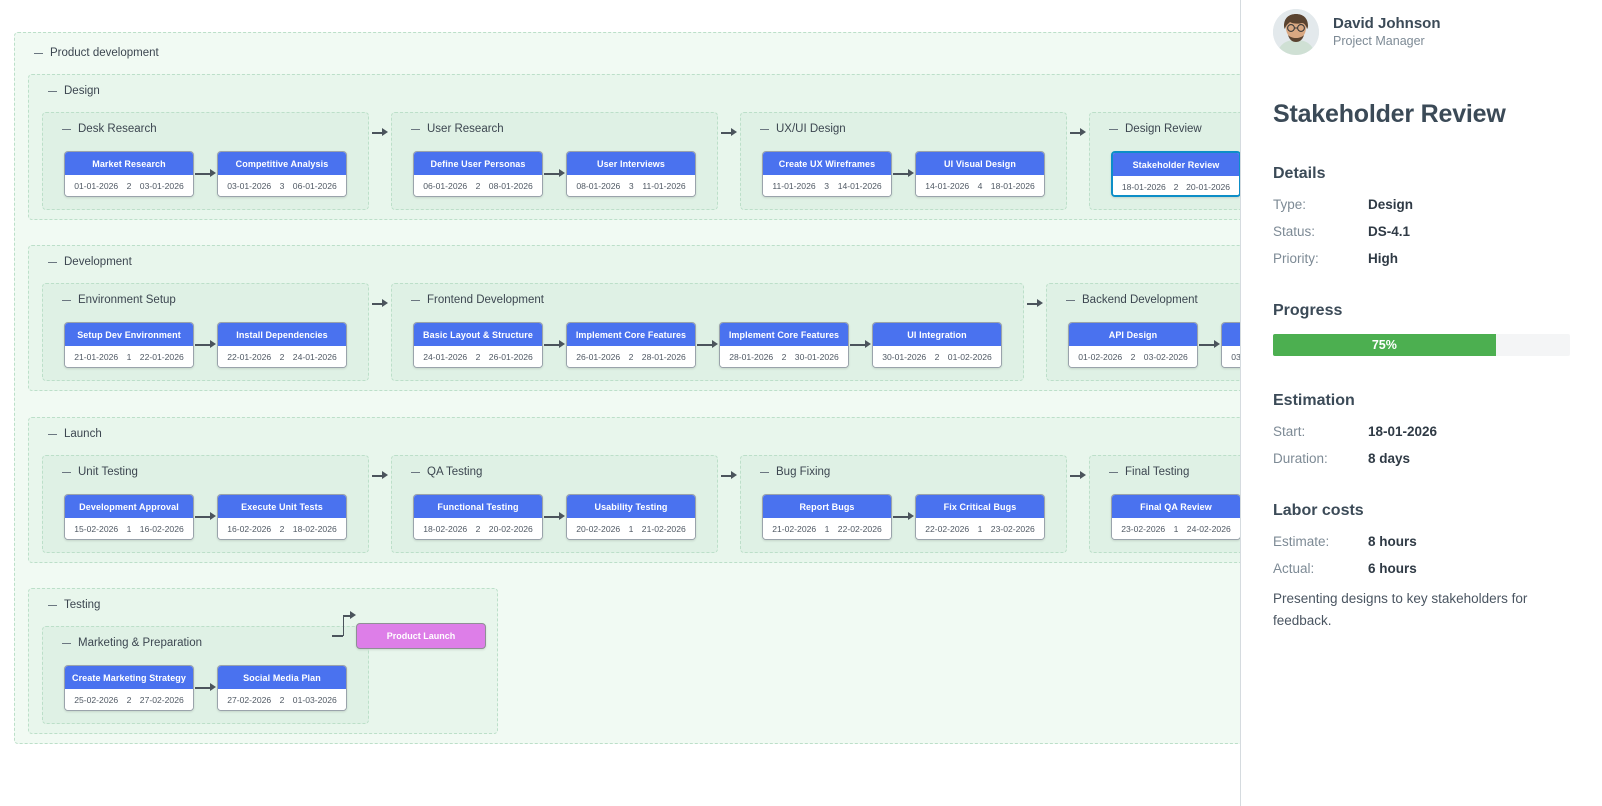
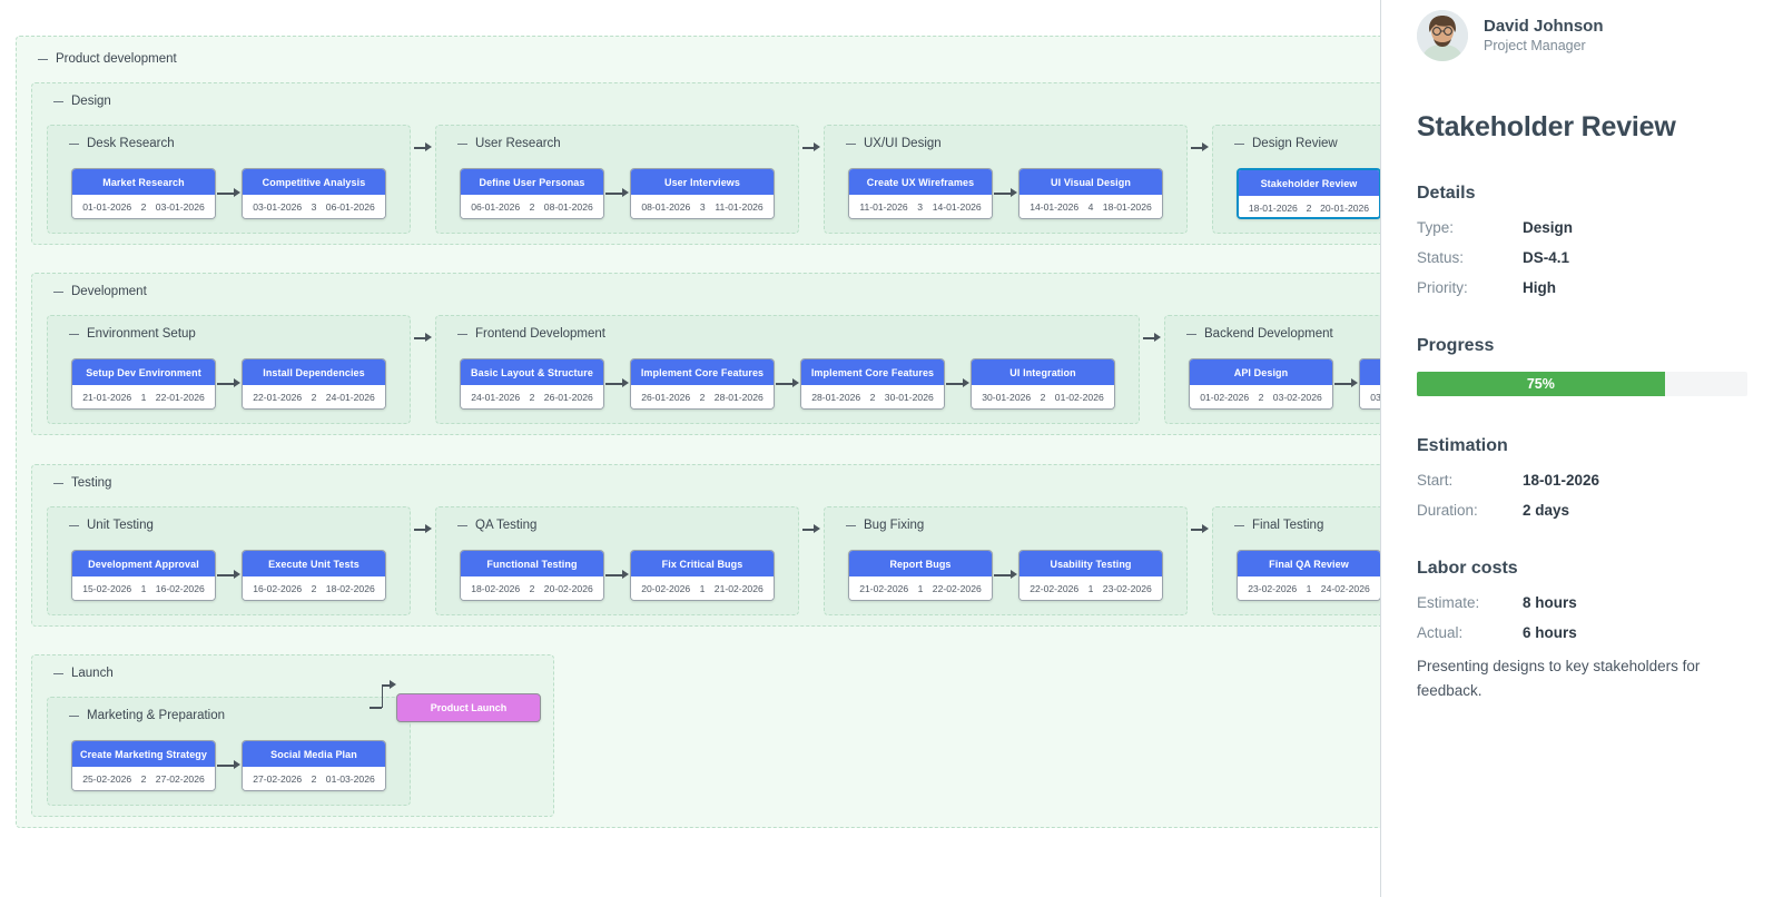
  Product development
  Design
  Desk Research
  Market Research
  01-01-2026
  2
  03-01-2026
  Competitive Analysis
  03-01-2026
  3
  06-01-2026
  User Research
  Define User Personas
  06-01-2026
  2
  08-01-2026
  User Interviews
  08-01-2026
  3
  11-01-2026
  UX/UI Design
  Create UX Wireframes
  11-01-2026
  3
  14-01-2026
  UI Visual Design
  14-01-2026
  4
  18-01-2026
  Design Review
  Stakeholder Review
  18-01-2026
  2
  20-01-2026
  Development
  Environment Setup
  Setup Dev Environment
  21-01-2026
  1
  22-01-2026
  Install Dependencies
  22-01-2026
  2
  24-01-2026
  Frontend Development
  Basic Layout & Structure
  24-01-2026
  2
  26-01-2026
  Implement Core Features
  26-01-2026
  2
  28-01-2026
  Implement Core Features
  28-01-2026
  2
  30-01-2026
  UI Integration
  30-01-2026
  2
  01-02-2026
  Backend Development
  API Design
  01-02-2026
  2
  03-02-2026
- Launch
+ Testing
  Unit Testing
  Development Approval
  15-02-2026
  1
  16-02-2026
  Execute Unit Tests
  16-02-2026
  2
  18-02-2026
  QA Testing
  Functional Testing
  18-02-2026
  2
  20-02-2026
- Usability Testing
+ Fix Critical Bugs
  20-02-2026
  1
  21-02-2026
  Bug Fixing
  Report Bugs
  21-02-2026
  1
  22-02-2026
- Fix Critical Bugs
+ Usability Testing
  22-02-2026
  1
  23-02-2026
  Final Testing
  Final QA Review
  23-02-2026
  1
  24-02-2026
- Testing
+ Launch
  Marketing & Preparation
  Create Marketing Strategy
  25-02-2026
  2
  27-02-2026
  Social Media Plan
  27-02-2026
  2
  01-03-2026
  Product Launch
  David Johnson
  Project Manager
  Stakeholder Review
  Details
  Type:
  Design
  Status:
  DS-4.1
  Priority:
  High
  Progress
  75%
  Estimation
  Start:
  18-01-2026
  Duration:
- 8 days
+ 2 days
  Labor costs
  Estimate:
  8 hours
  Actual:
  6 hours
  Presenting designs to key stakeholders for feedback.
